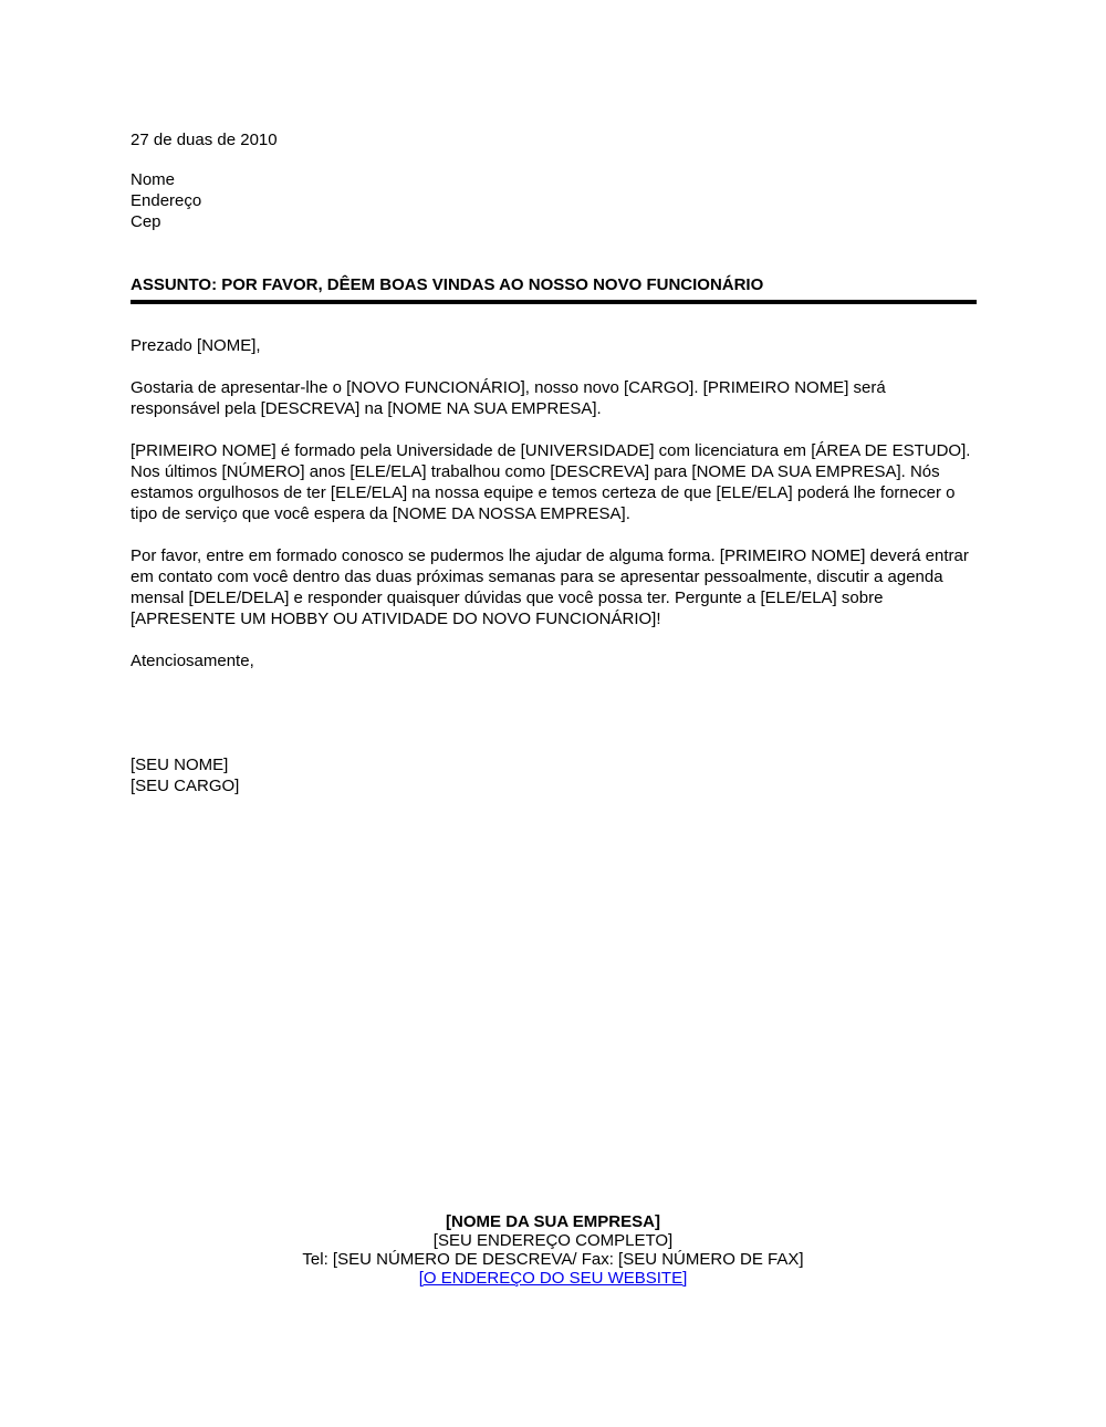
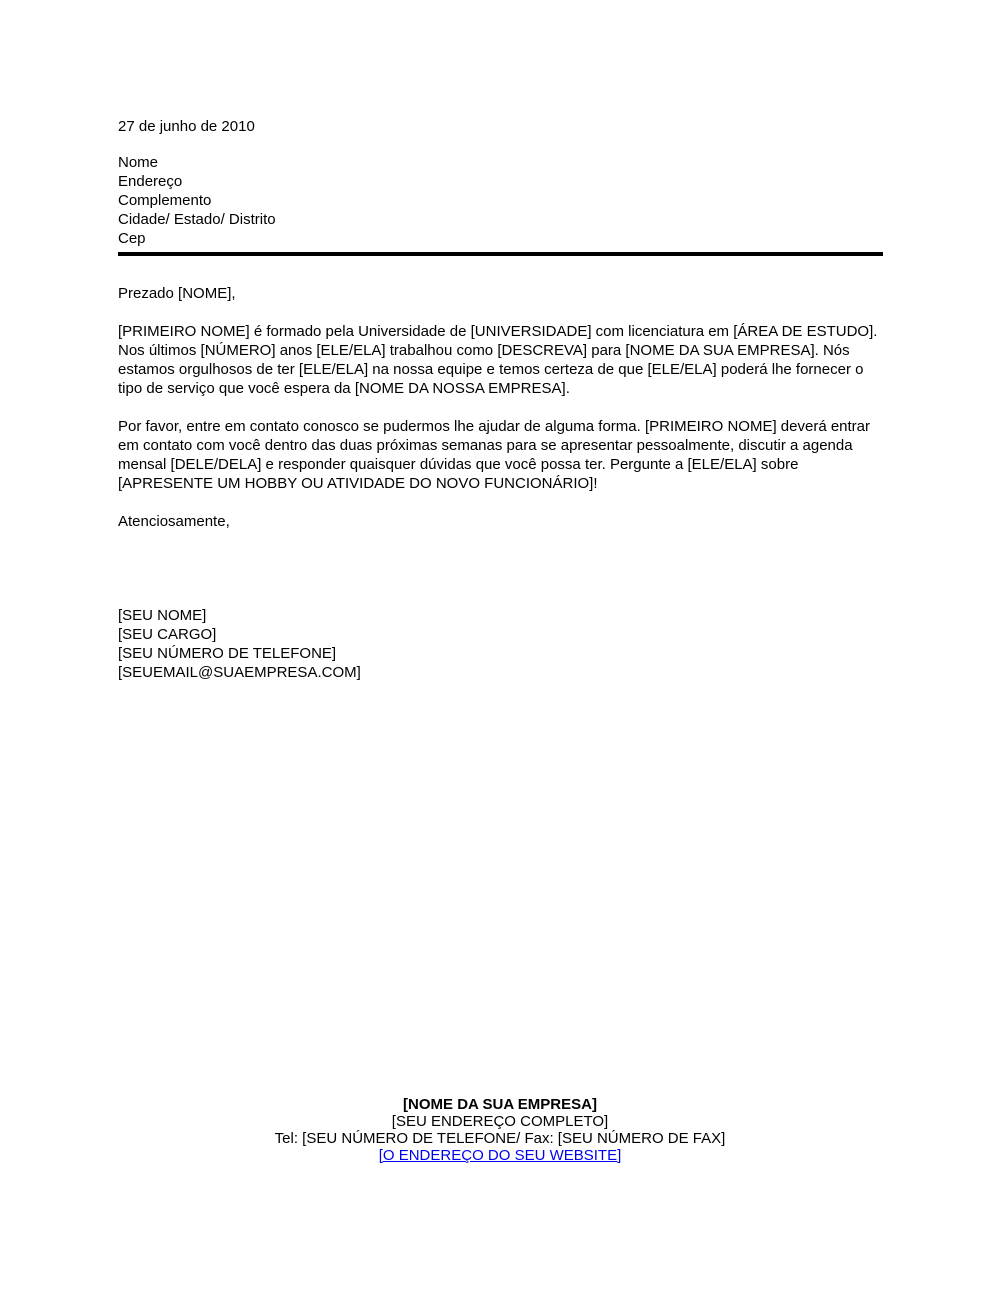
- 27 de duas de 2010
+ 27 de junho de 2010
  Nome
  Endereço
+ Complemento
+ Cidade/ Estado/ Distrito
  Cep
- ASSUNTO: POR FAVOR, DÊEM BOAS VINDAS AO NOSSO NOVO FUNCIONÁRIO
  Prezado [NOME],
- Gostaria de apresentar-lhe o [NOVO FUNCIONÁRIO], nosso novo [CARGO]. [PRIMEIRO NOME] será responsável pela [DESCREVA] na [NOME NA SUA EMPRESA].
  [PRIMEIRO NOME] é formado pela Universidade de [UNIVERSIDADE] com licenciatura em [ÁREA DE ESTUDO]. Nos últimos [NÚMERO] anos [ELE/ELA] trabalhou como [DESCREVA] para [NOME DA SUA EMPRESA]. Nós estamos orgulhosos de ter [ELE/ELA] na nossa equipe e temos certeza de que [ELE/ELA] poderá lhe fornecer o tipo de serviço que você espera da [NOME DA NOSSA EMPRESA].
- Por favor, entre em formado conosco se pudermos lhe ajudar de alguma forma. [PRIMEIRO NOME] deverá entrar em contato com você dentro das duas próximas semanas para se apresentar pessoalmente, discutir a agenda mensal [DELE/DELA] e responder quaisquer dúvidas que você possa ter. Pergunte a [ELE/ELA] sobre [APRESENTE UM HOBBY OU ATIVIDADE DO NOVO FUNCIONÁRIO]!
+ Por favor, entre em contato conosco se pudermos lhe ajudar de alguma forma. [PRIMEIRO NOME] deverá entrar em contato com você dentro das duas próximas semanas para se apresentar pessoalmente, discutir a agenda mensal [DELE/DELA] e responder quaisquer dúvidas que você possa ter. Pergunte a [ELE/ELA] sobre [APRESENTE UM HOBBY OU ATIVIDADE DO NOVO FUNCIONÁRIO]!
  Atenciosamente,
  [SEU NOME]
  [SEU CARGO]
+ [SEU NÚMERO DE TELEFONE]
+ [SEUEMAIL@SUAEMPRESA.COM]
  [NOME DA SUA EMPRESA]
  [SEU ENDEREÇO COMPLETO]
- Tel: [SEU NÚMERO DE DESCREVA/ Fax: [SEU NÚMERO DE FAX]
+ Tel: [SEU NÚMERO DE TELEFONE/ Fax: [SEU NÚMERO DE FAX]
  [O ENDEREÇO DO SEU WEBSITE]
